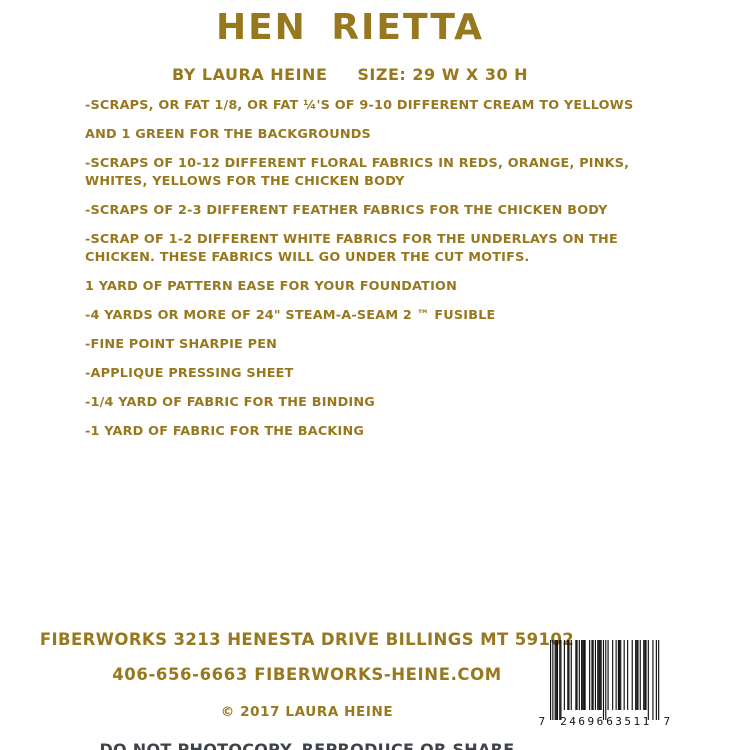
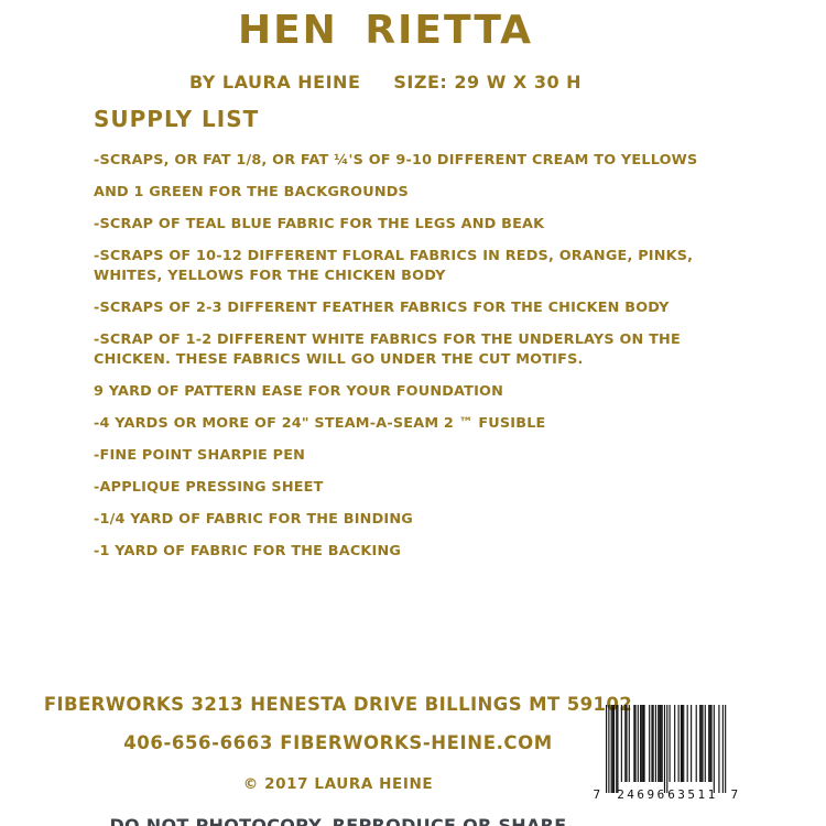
  HEN RIETTA
  BY LAURA HEINE
  SIZE: 29 W X 30 H
+ SUPPLY LIST
  -SCRAPS, OR FAT 1/8, OR FAT ¼'S OF 9-10 DIFFERENT CREAM TO YELLOWS
  AND 1 GREEN FOR THE BACKGROUNDS
+ -SCRAP OF TEAL BLUE FABRIC FOR THE LEGS AND BEAK
  -SCRAPS OF 10-12 DIFFERENT FLORAL FABRICS IN REDS, ORANGE, PINKS, WHITES, YELLOWS FOR THE CHICKEN BODY
  -SCRAPS OF 2-3 DIFFERENT FEATHER FABRICS FOR THE CHICKEN BODY
  -SCRAP OF 1-2 DIFFERENT WHITE FABRICS FOR THE UNDERLAYS ON THE CHICKEN. THESE FABRICS WILL GO UNDER THE CUT MOTIFS.
- 1 YARD OF PATTERN EASE FOR YOUR FOUNDATION
+ 9 YARD OF PATTERN EASE FOR YOUR FOUNDATION
  -4 YARDS OR MORE OF 24" STEAM-A-SEAM 2 ™ FUSIBLE
  -FINE POINT SHARPIE PEN
  -APPLIQUE PRESSING SHEET
  -1/4 YARD OF FABRIC FOR THE BINDING
  -1 YARD OF FABRIC FOR THE BACKING
  FIBERWORKS 3213 HENESTA DRIVE BILLINGS MT 59102
  406-656-6663 FIBERWORKS-HEINE.COM
  © 2017 LAURA HEINE
  7
  24696
  63511
  7
